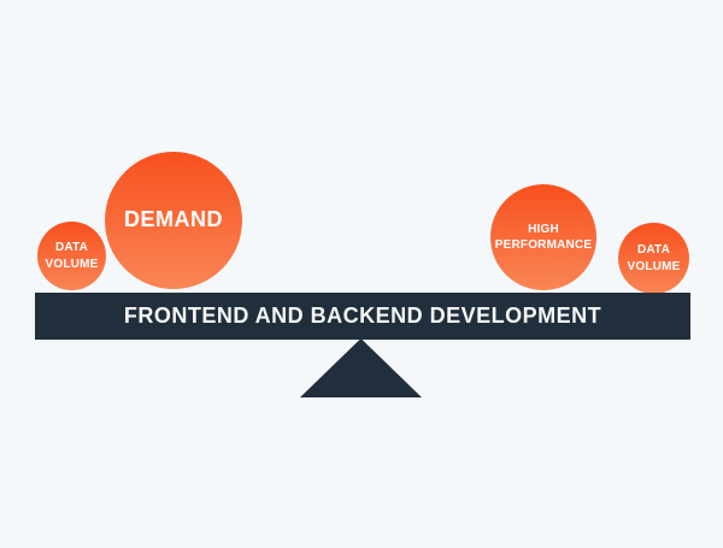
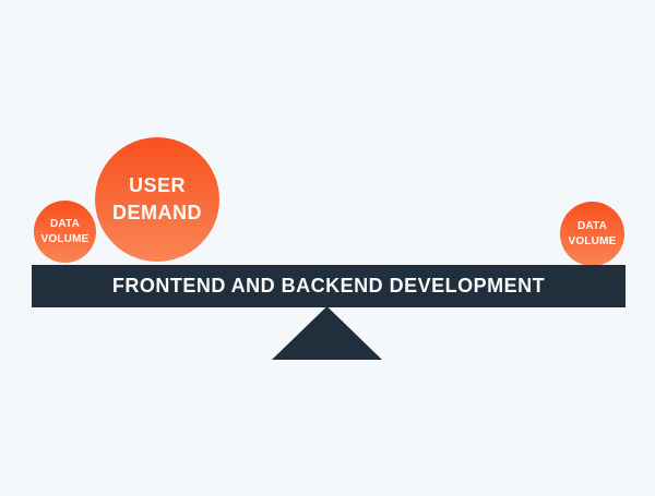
  DATA
  VOLUME
+ USER
  DEMAND
- HIGH
- PERFORMANCE
  DATA
  VOLUME
  FRONTEND AND BACKEND DEVELOPMENT
